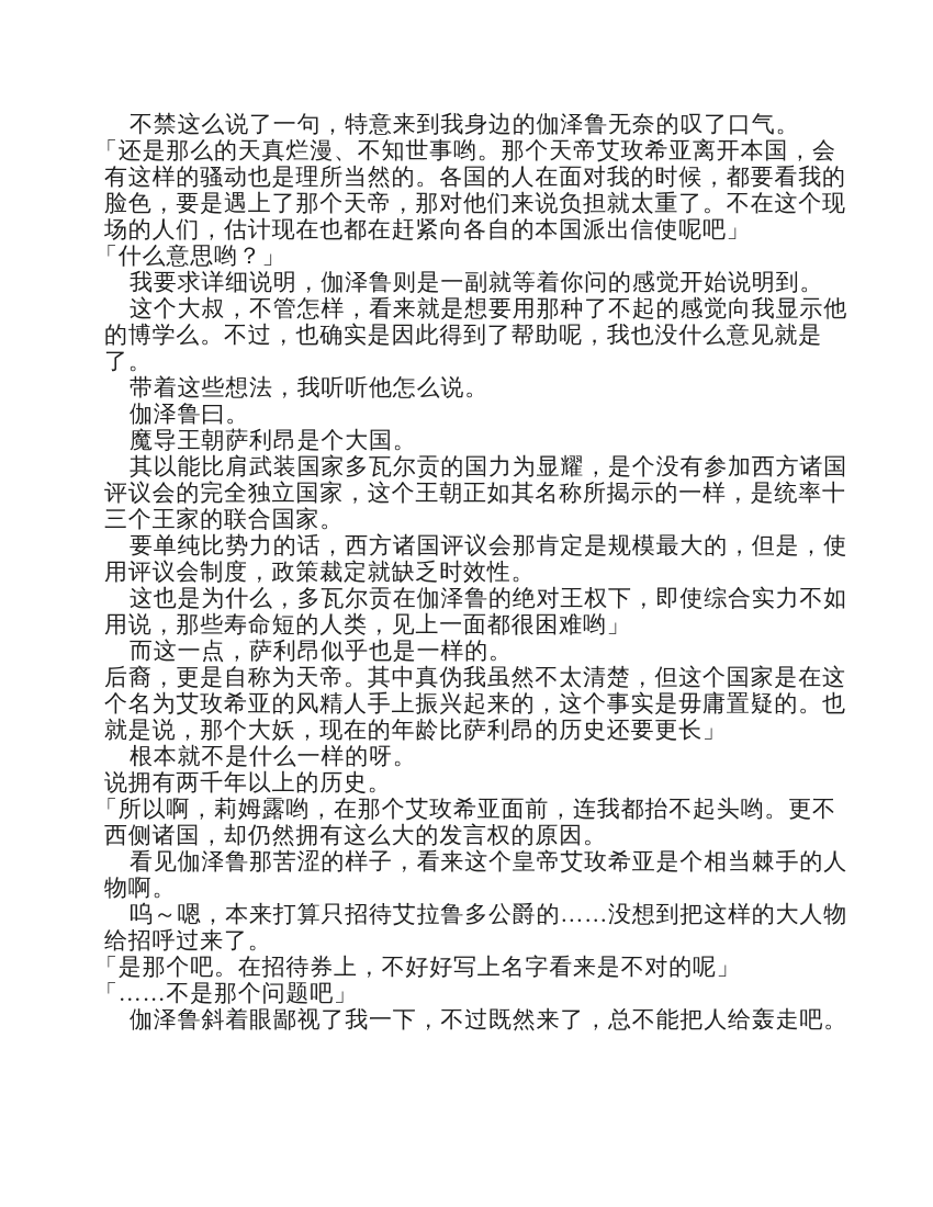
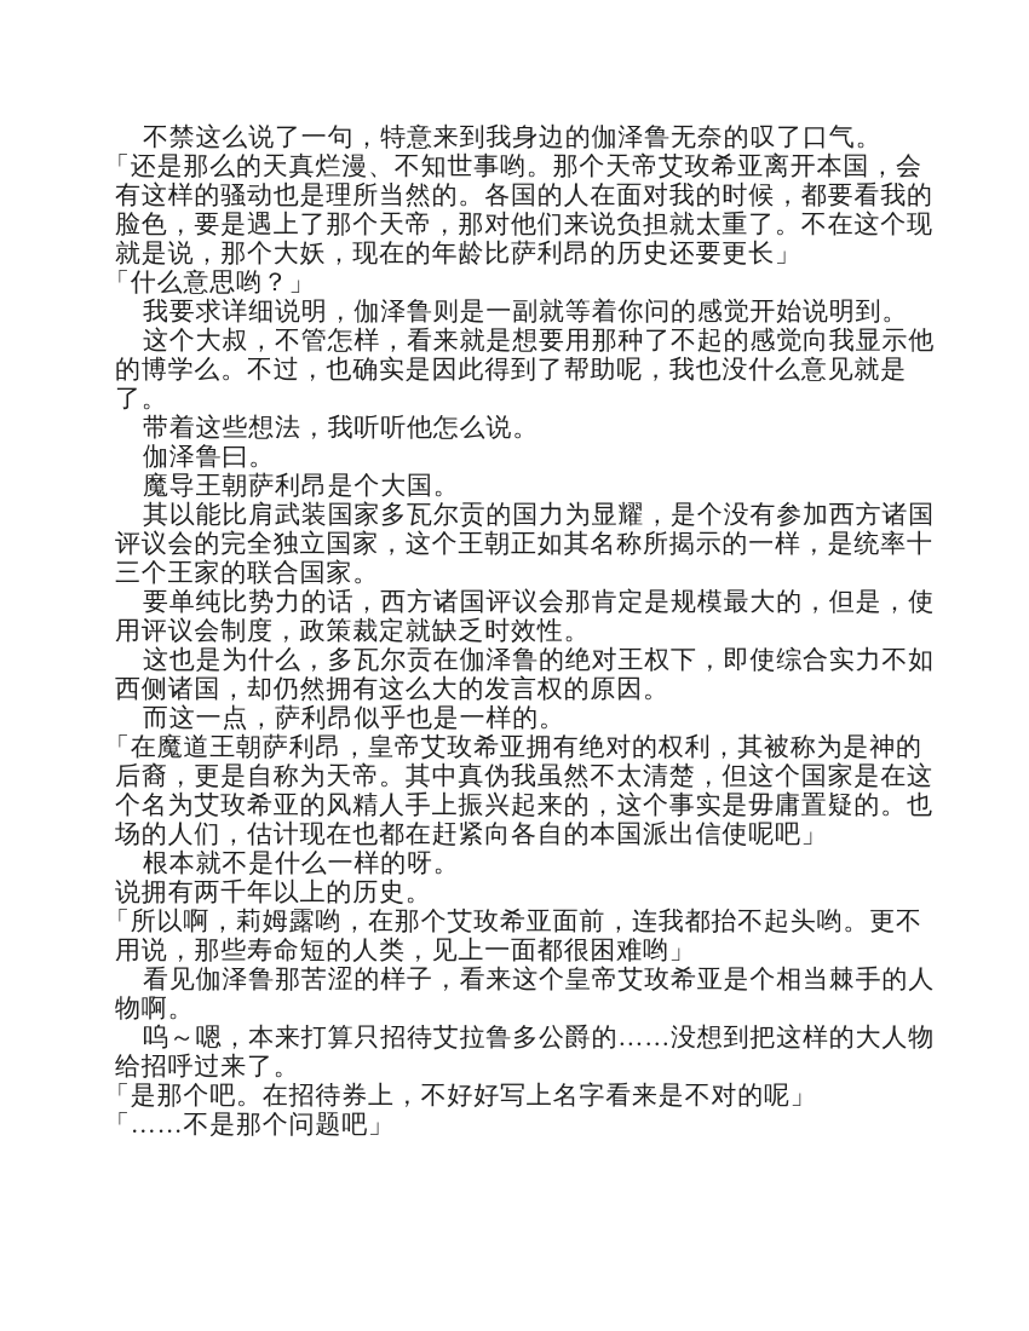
  不禁这么说了一句，特意来到我身边的伽泽鲁无奈的叹了口气。
  「还是那么的天真烂漫、不知世事哟。那个天帝艾玫希亚离开本国，会
  有这样的骚动也是理所当然的。各国的人在面对我的时候，都要看我的
  脸色，要是遇上了那个天帝，那对他们来说负担就太重了。不在这个现
- 场的人们，估计现在也都在赶紧向各自的本国派出信使呢吧」
+ 就是说，那个大妖，现在的年龄比萨利昂的历史还要更长」
  「什么意思哟？」
  我要求详细说明，伽泽鲁则是一副就等着你问的感觉开始说明到。
  这个大叔，不管怎样，看来就是想要用那种了不起的感觉向我显示他
  的博学么。不过，也确实是因此得到了帮助呢，我也没什么意见就是
  了。
  带着这些想法，我听听他怎么说。
  伽泽鲁曰。
  魔导王朝萨利昂是个大国。
  其以能比肩武装国家多瓦尔贡的国力为显耀，是个没有参加西方诸国
  评议会的完全独立国家，这个王朝正如其名称所揭示的一样，是统率十
  三个王家的联合国家。
  要单纯比势力的话，西方诸国评议会那肯定是规模最大的，但是，使
  用评议会制度，政策裁定就缺乏时效性。
  这也是为什么，多瓦尔贡在伽泽鲁的绝对王权下，即使综合实力不如
- 用说，那些寿命短的人类，见上一面都很困难哟」
+ 西侧诸国，却仍然拥有这么大的发言权的原因。
  而这一点，萨利昂似乎也是一样的。
+ 「在魔道王朝萨利昂，皇帝艾玫希亚拥有绝对的权利，其被称为是神的
  后裔，更是自称为天帝。其中真伪我虽然不太清楚，但这个国家是在这
  个名为艾玫希亚的风精人手上振兴起来的，这个事实是毋庸置疑的。也
- 就是说，那个大妖，现在的年龄比萨利昂的历史还要更长」
+ 场的人们，估计现在也都在赶紧向各自的本国派出信使呢吧」
  根本就不是什么一样的呀。
  说拥有两千年以上的历史。
  「所以啊，莉姆露哟，在那个艾玫希亚面前，连我都抬不起头哟。更不
- 西侧诸国，却仍然拥有这么大的发言权的原因。
+ 用说，那些寿命短的人类，见上一面都很困难哟」
  看见伽泽鲁那苦涩的样子，看来这个皇帝艾玫希亚是个相当棘手的人
  物啊。
  呜～嗯，本来打算只招待艾拉鲁多公爵的……没想到把这样的大人物
  给招呼过来了。
  「是那个吧。在招待券上，不好好写上名字看来是不对的呢」
  「……不是那个问题吧」
- 伽泽鲁斜着眼鄙视了我一下，不过既然来了，总不能把人给轰走吧。
